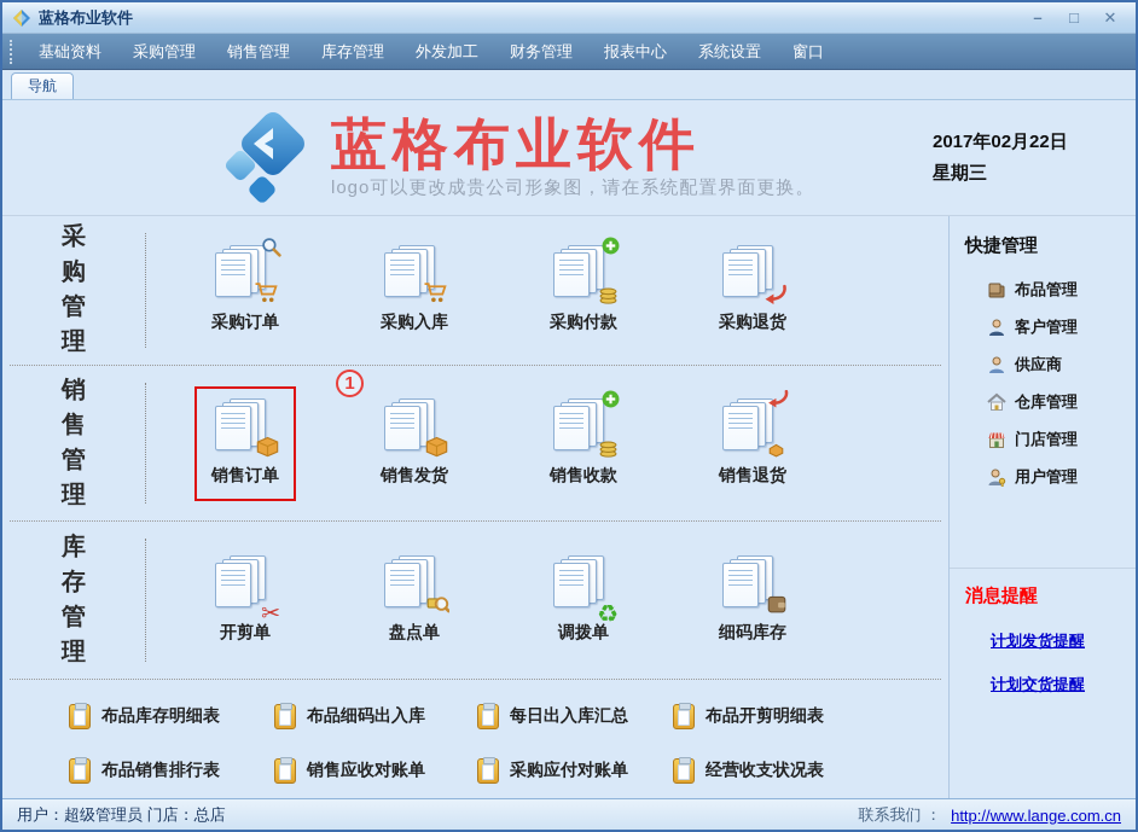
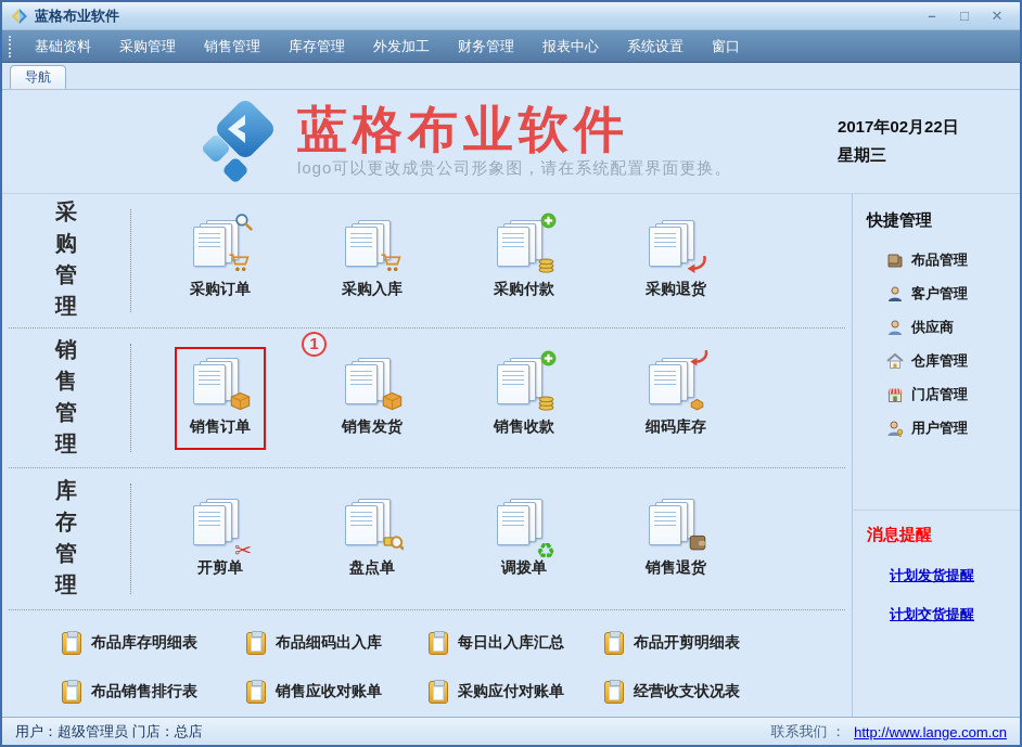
  蓝格布业软件
  –
  □
  ✕
  基础资料
  采购管理
  销售管理
  库存管理
  外发加工
  财务管理
  报表中心
  系统设置
  窗口
  导航
  蓝格布业软件
  logo可以更改成贵公司形象图，请在系统配置界面更换。
  2017年02月22日
  星期三
  采购管理
  采购订单
  采购入库
  采购付款
  采购退货
  1
  销售管理
  销售订单
  销售发货
  销售收款
- 销售退货
+ 细码库存
  库存管理
  ✂
  开剪单
  盘点单
  ♻
  调拨单
- 细码库存
+ 销售退货
  布品库存明细表
  布品细码出入库
  每日出入库汇总
  布品开剪明细表
  布品销售排行表
  销售应收对账单
  采购应付对账单
  经营收支状况表
  快捷管理
  布品管理
  客户管理
  供应商
  仓库管理
  门店管理
  用户管理
  消息提醒
  计划发货提醒
  计划交货提醒
  用户：超级管理员 门店：总店
  联系我们 ：
  http://www.lange.com.cn
